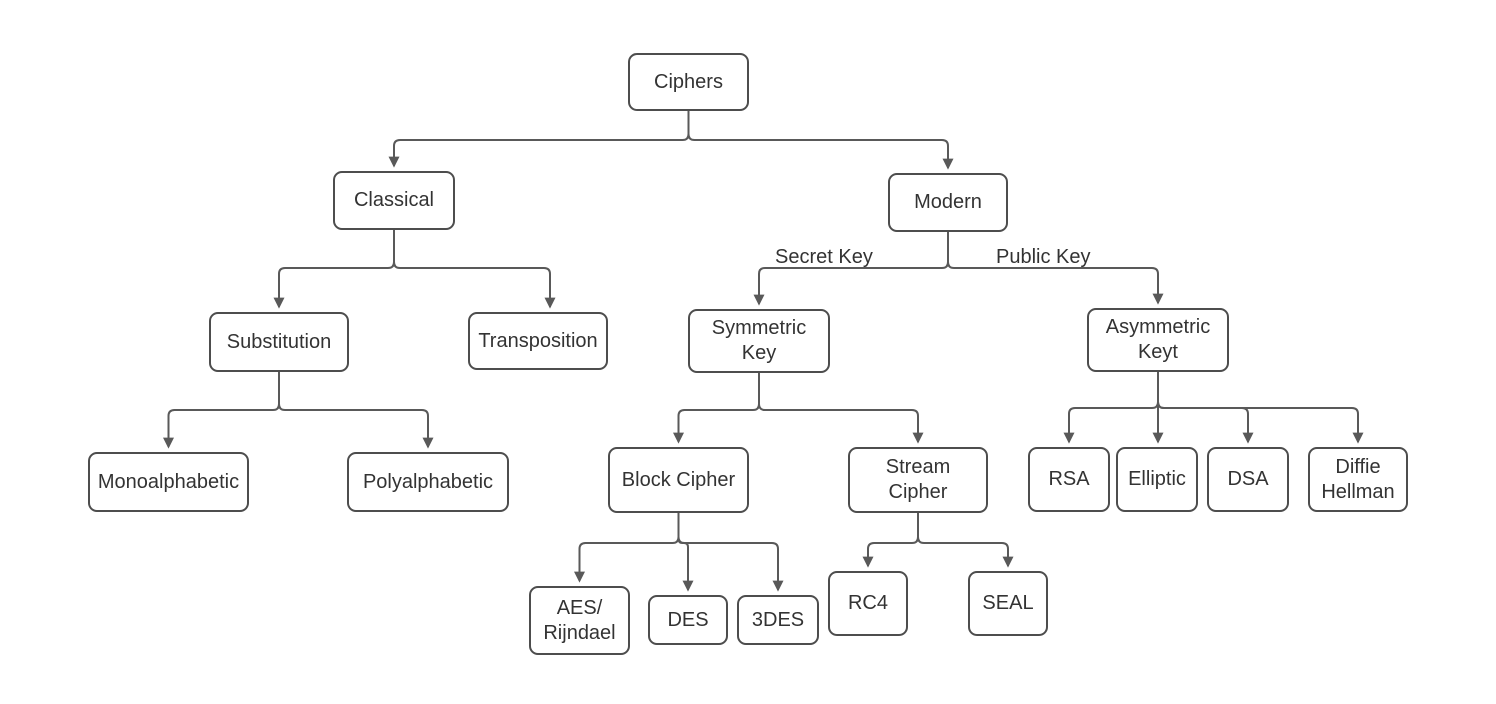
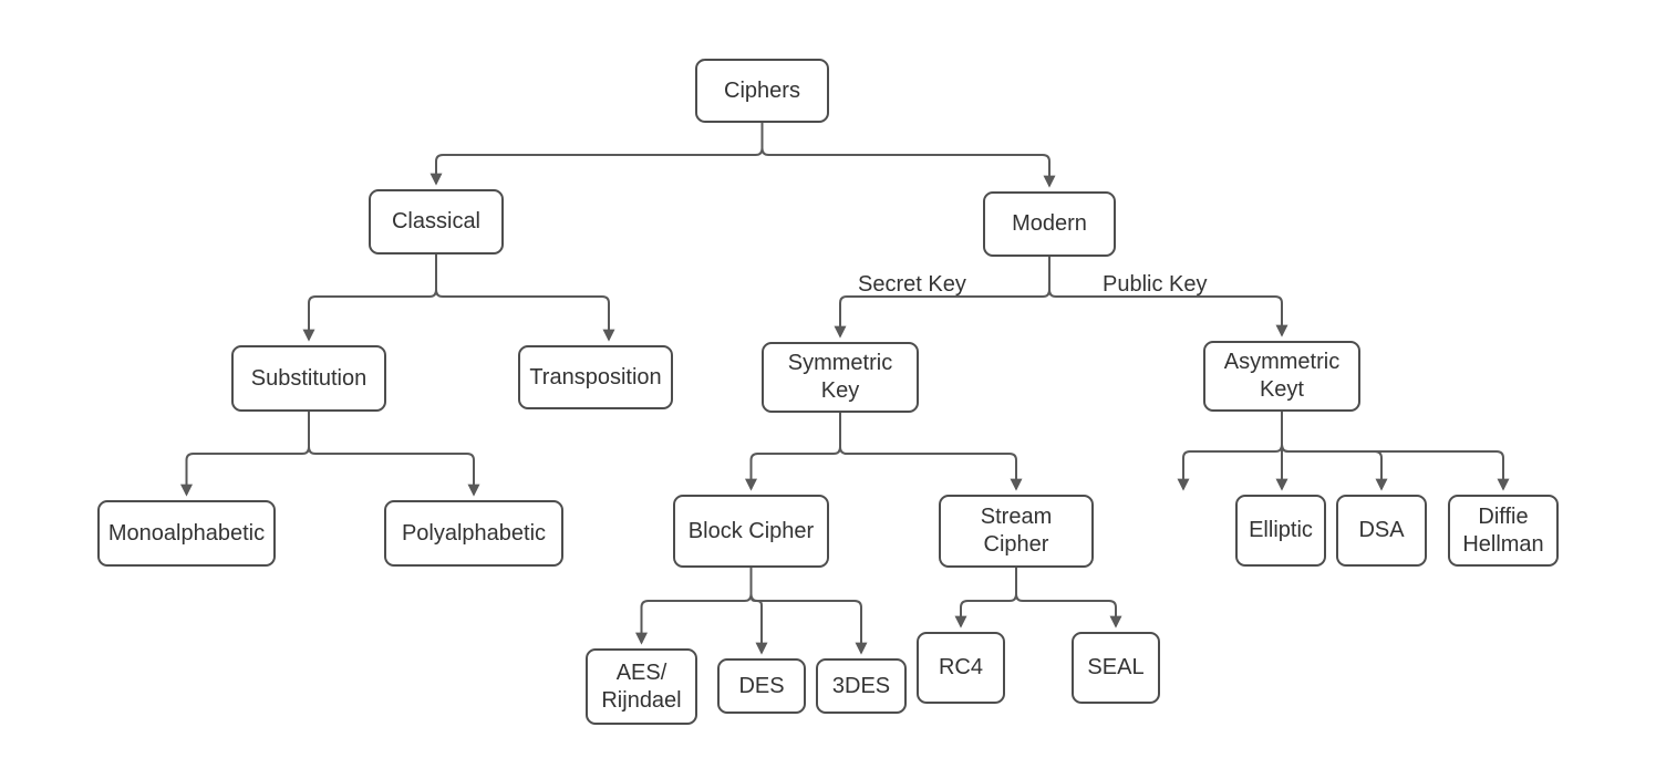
  Secret Key
  Public Key
  Ciphers
  Classical
  Modern
  Substitution
  Transposition
  Symmetric
  Key
  Asymmetric
  Keyt
  Monoalphabetic
  Polyalphabetic
  Block Cipher
  Stream
  Cipher
- RSA
  Elliptic
  DSA
  Diffie
  Hellman
  AES/
  Rijndael
  DES
  3DES
  RC4
  SEAL
